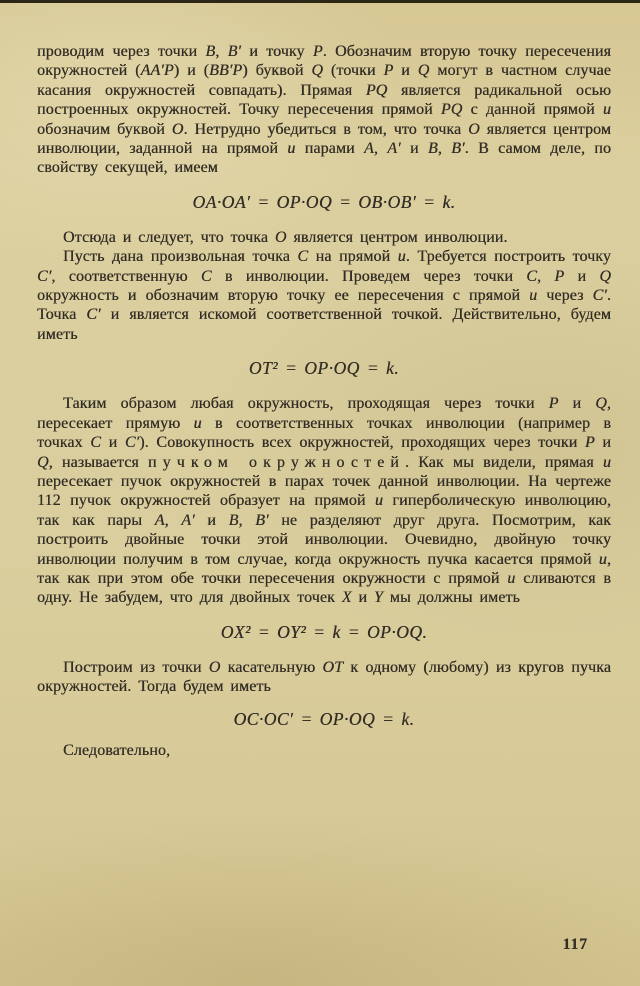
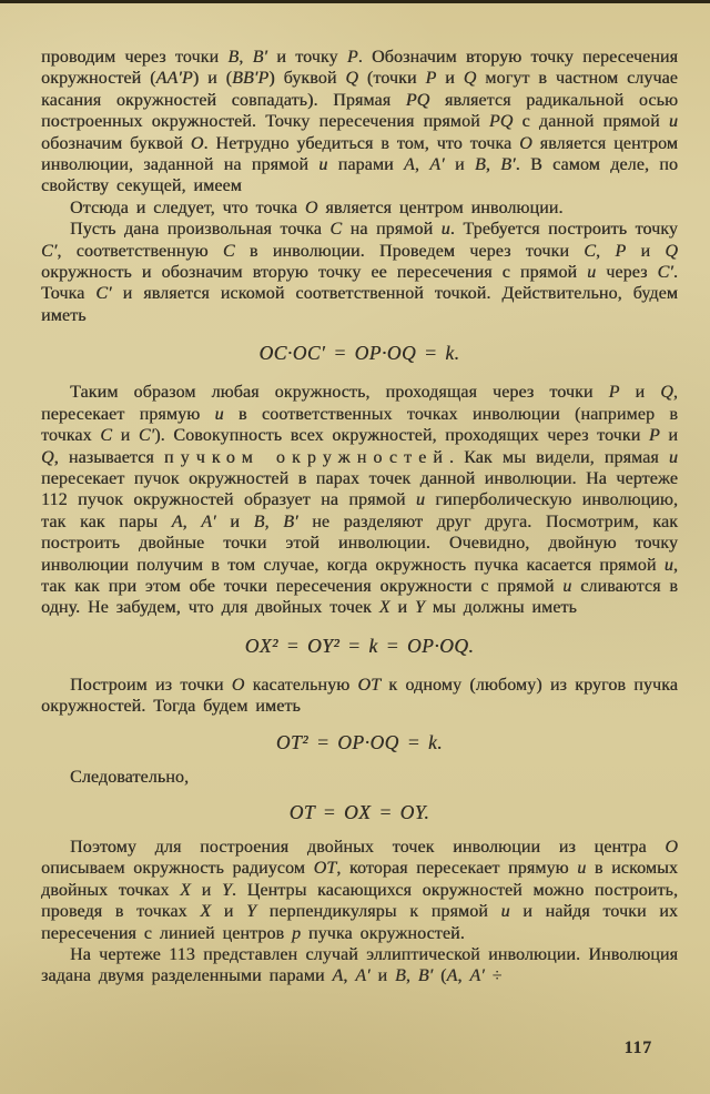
  проводим через точки B, B′ и точку P. Обозначим вторую точку пересечения окружностей (AA′P) и (BB′P) буквой Q (точки P и Q могут в частном случае касания окружностей совпадать). Прямая PQ является радикальной осью построенных окружностей. Точку пересечения прямой PQ с данной прямой u обозначим буквой O. Нетрудно убедиться в том, что точка O является центром инволюции, заданной на прямой u парами A, A′ и B, B′. В самом деле, по свойству секущей, имеем
- OA·OA′ = OP·OQ = OB·OB′ = k.
  Отсюда и следует, что точка O является центром инволюции.
  Пусть дана произвольная точка C на прямой u. Требуется построить точку C′, соответственную C в инволюции. Проведем через точки C, P и Q окружность и обозначим вторую точку ее пересечения с прямой u через C′. Точка C′ и является искомой соответственной точкой. Действительно, будем иметь
- OT² = OP·OQ = k.
+ OC·OC′ = OP·OQ = k.
  Таким образом любая окружность, проходящая через точки P и Q, пересекает прямую u в соответственных точках инволюции (например в точках C и C′). Совокупность всех окружностей, проходящих через точки P и Q, называется пучком окружностей. Как мы видели, прямая u пересекает пучок окружностей в парах точек данной инволюции. На чертеже 112 пучок окружностей образует на прямой u гиперболическую инволюцию, так как пары A, A′ и B, B′ не разделяют друг друга. Посмотрим, как построить двойные точки этой инволюции. Очевидно, двойную точку инволюции получим в том случае, когда окружность пучка касается прямой u, так как при этом обе точки пересечения окружности с прямой u сливаются в одну. Не забудем, что для двойных точек X и Y мы должны иметь
  OX² = OY² = k = OP·OQ.
  Построим из точки O касательную OT к одному (любому) из кругов пучка окружностей. Тогда будем иметь
- OC·OC′ = OP·OQ = k.
+ OT² = OP·OQ = k.
  Следовательно,
+ OT = OX = OY.
+ Поэтому для построения двойных точек инволюции из центра O описываем окружность радиусом OT, которая пересекает прямую u в искомых двойных точках X и Y. Центры касающихся окружностей можно построить, проведя в точках X и Y перпендикуляры к прямой u и найдя точки их пересечения с линией центров p пучка окружностей.
+ На чертеже 113 представлен случай эллиптической инволюции. Инволюция задана двумя разделенными парами A, A′ и B, B′ (A, A′ ÷
  117
